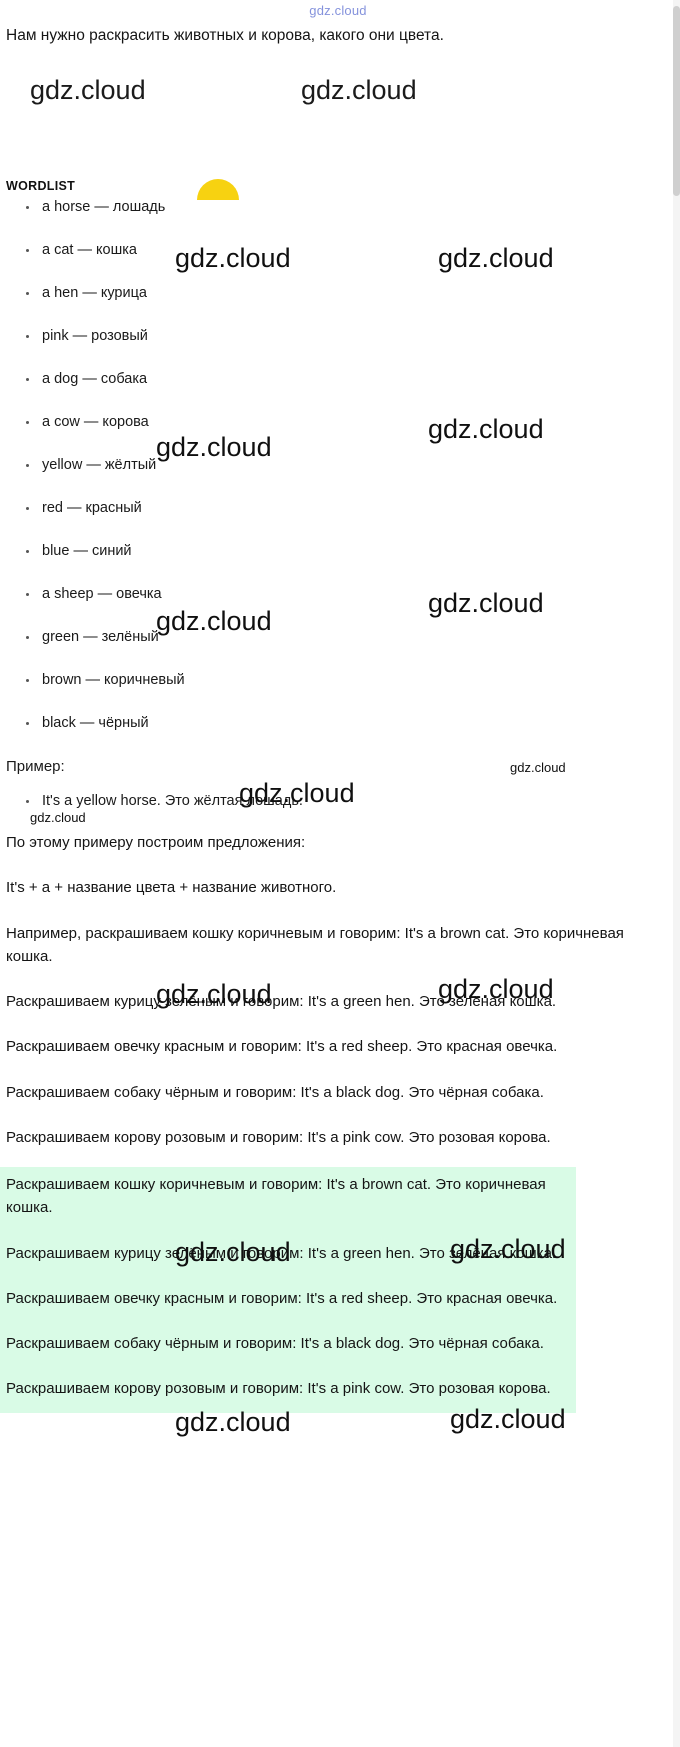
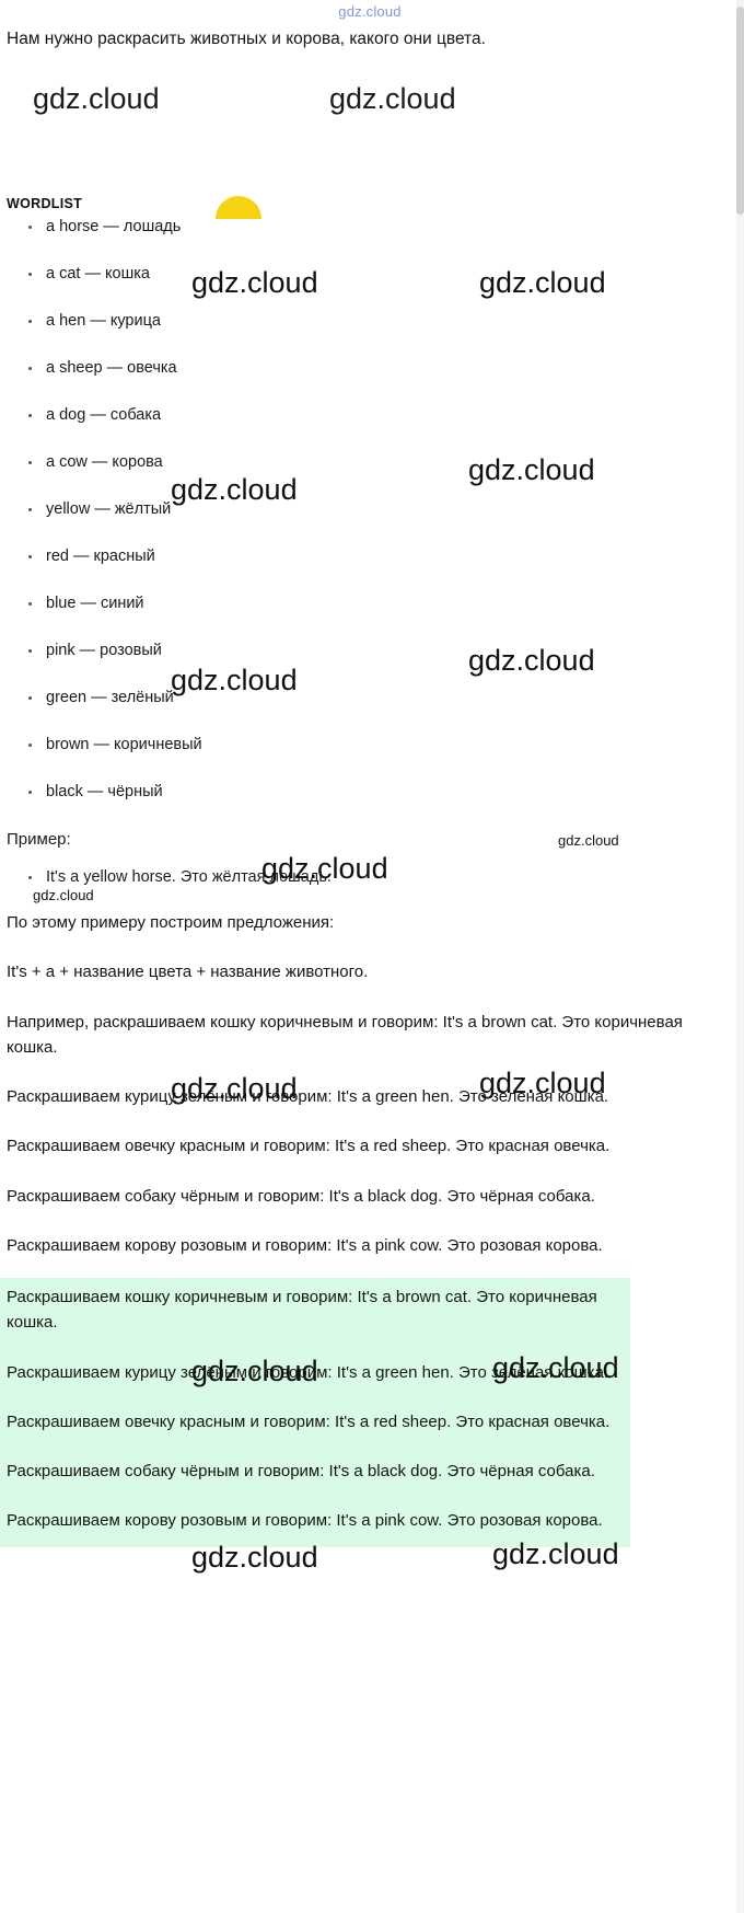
  gdz.cloud
  Нам нужно раскрасить животных и корова, какого они цвета.
  gdz.cloud
  gdz.cloud
  WORDLIST
  a horse — лошадь
  a cat — кошка
  a hen — курица
- pink — розовый
+ a sheep — овечка
  a dog — собака
  a cow — корова
  yellow — жёлтый
  red — красный
  blue — синий
- a sheep — овечка
+ pink — розовый
  green — зелёный
  brown — коричневый
  black — чёрный
  Пример:
  It's a yellow horse. Это жёлтая лошадь.
  По этому примеру построим предложения:
  It's + a + название цвета + название животного.
  Например, раскрашиваем кошку коричневым и говорим: It's a brown cat. Это коричневая кошка.
  Раскрашиваем курицу зелёным и говорим: It's a green hen. Это зелёная кошка.
  Раскрашиваем овечку красным и говорим: It's a red sheep. Это красная овечка.
  Раскрашиваем собаку чёрным и говорим: It's a black dog. Это чёрная собака.
  Раскрашиваем корову розовым и говорим: It's a pink cow. Это розовая корова.
  Раскрашиваем кошку коричневым и говорим: It's a brown cat. Это коричневая кошка.
  Раскрашиваем курицу зелёным и говорим: It's a green hen. Это зелёная кошка.
  Раскрашиваем овечку красным и говорим: It's a red sheep. Это красная овечка.
  Раскрашиваем собаку чёрным и говорим: It's a black dog. Это чёрная собака.
  Раскрашиваем корову розовым и говорим: It's a pink cow. Это розовая корова.
  gdz.cloud
  gdz.cloud
  gdz.cloud
  gdz.cloud
  gdz.cloud
  gdz.cloud
  gdz.cloud
  gdz.cloud
  gdz.cloud
  gdz.cloud
  gdz.cloud
  gdz.cloud
  gdz.cloud
  gdz.cloud
  gdz.cloud
